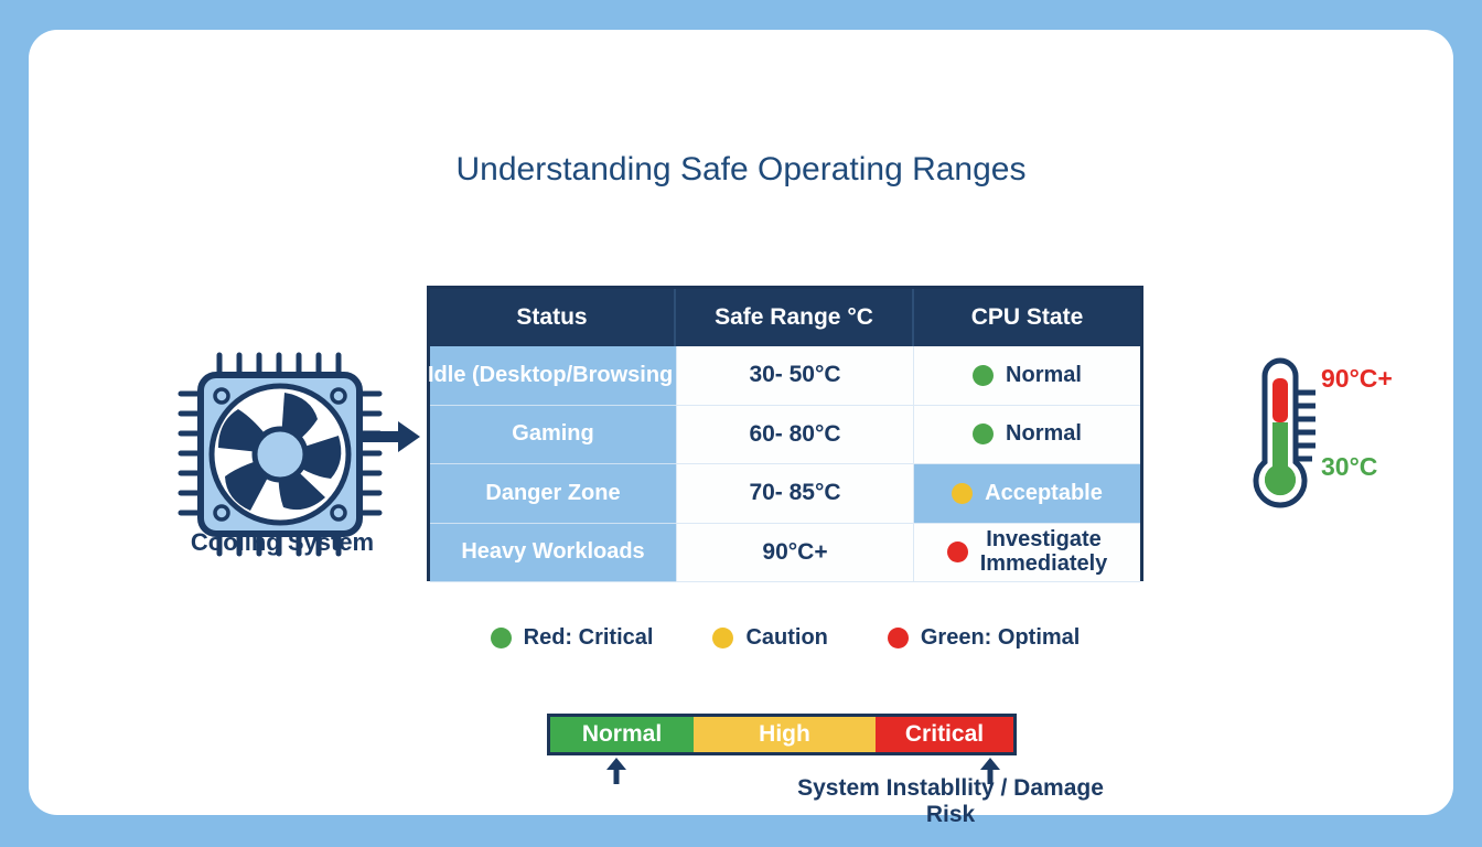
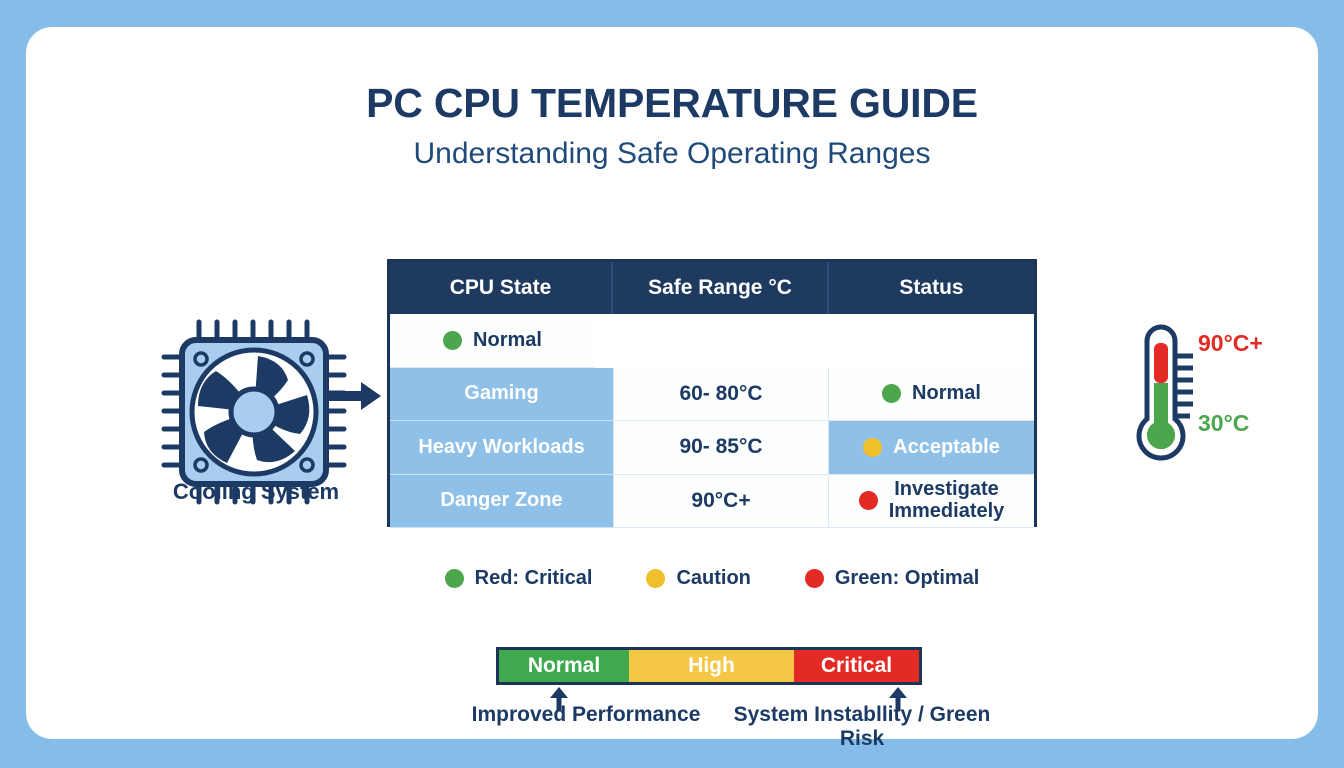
+ PC CPU TEMPERATURE GUIDE
  Understanding Safe Operating Ranges
  Cooling System
- Status
+ CPU State
  Safe Range °C
- CPU State
+ Status
- Idle (Desktop/Browsing
- 30- 50°C
  Normal
  Gaming
  60- 80°C
  Normal
- Danger Zone
+ Heavy Workloads
- 70- 85°C
+ 90- 85°C
  Acceptable
- Heavy Workloads
+ Danger Zone
  90°C+
  Investigate
  Immediately
  90°C+
  30°C
  Red: Critical
  Caution
  Green: Optimal
  Normal
  High
  Critical
+ Improved Performance
- System Instabllity / Damage Risk
+ System Instabllity / Green Risk
